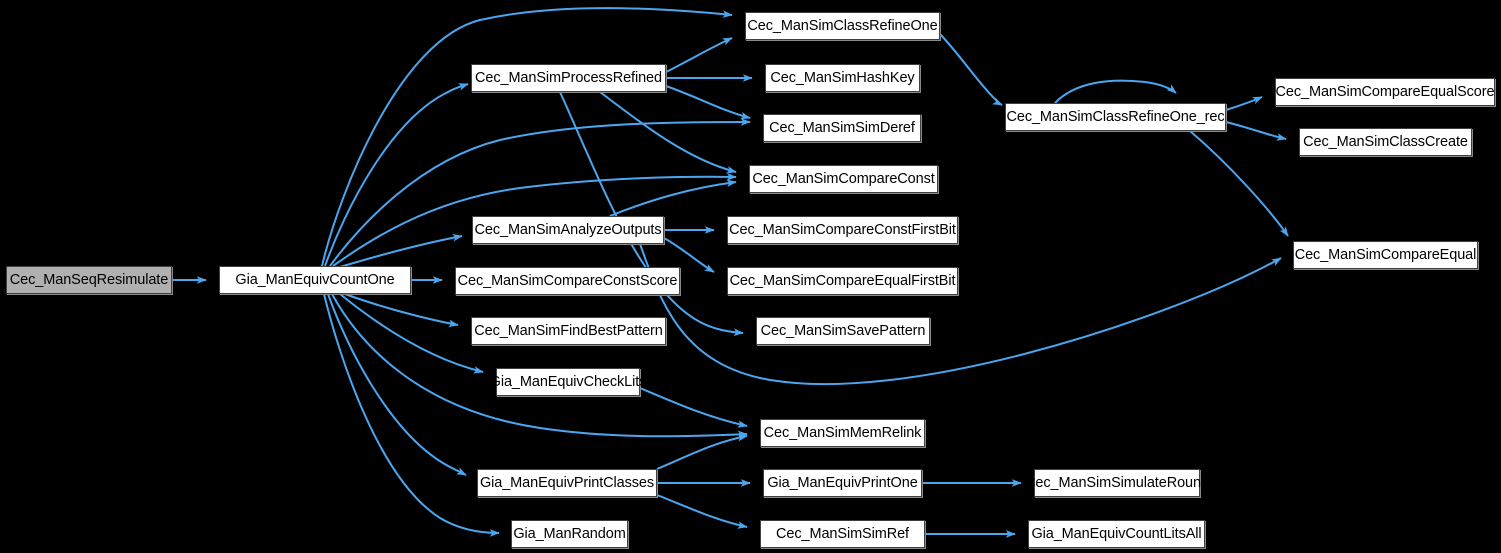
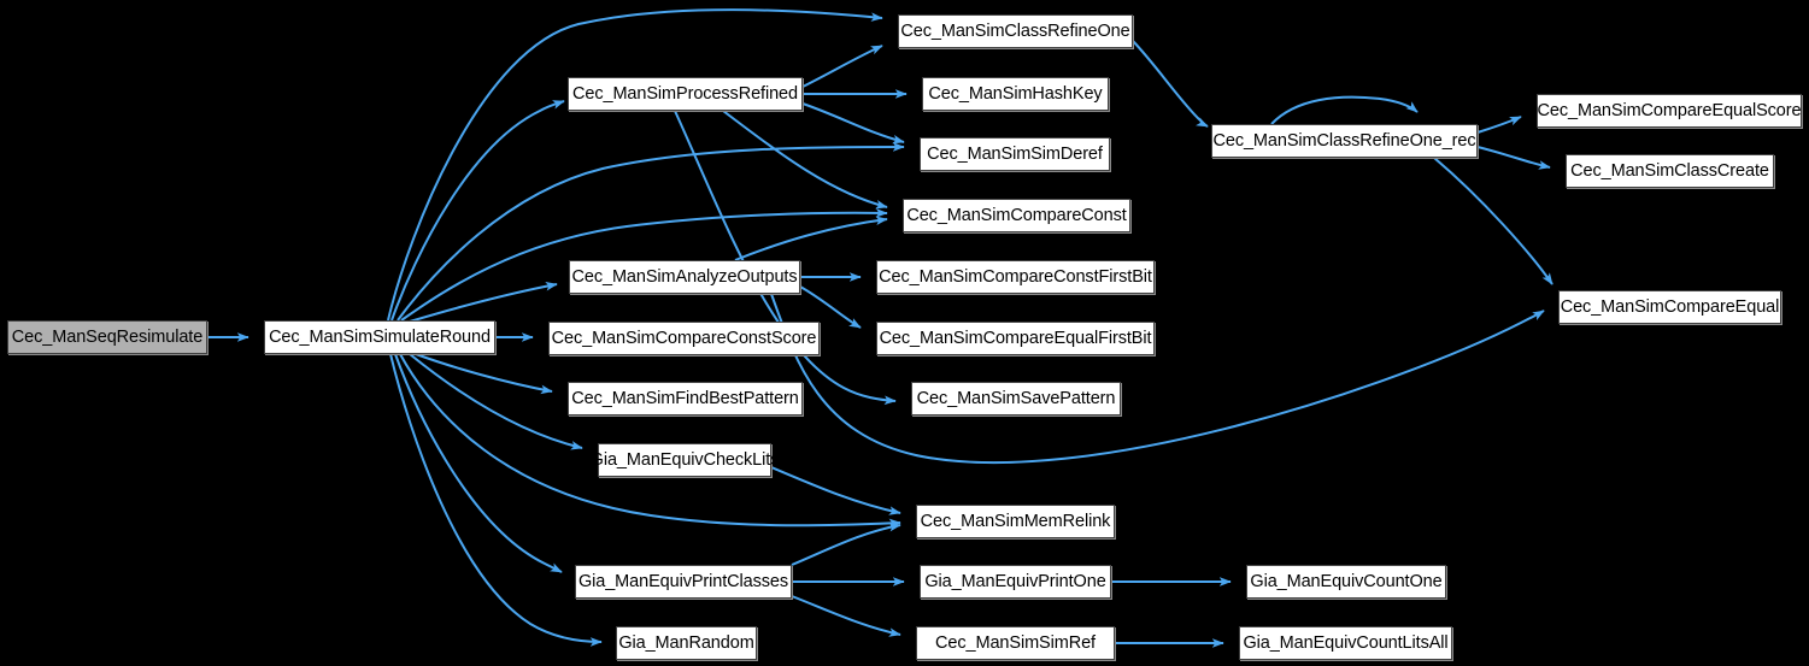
  Cec_ManSeqResimulate
- Gia_ManEquivCountOne
+ Cec_ManSimSimulateRound
  Cec_ManSimProcessRefined
  Cec_ManSimAnalyzeOutputs
  Cec_ManSimCompareConstScore
  Cec_ManSimFindBestPattern
  Gia_ManEquivCheckLits
  Gia_ManEquivPrintClasses
  Gia_ManRandom
  Cec_ManSimClassRefineOne
  Cec_ManSimHashKey
  Cec_ManSimSimDeref
  Cec_ManSimCompareConst
  Cec_ManSimCompareConstFirstBit
  Cec_ManSimCompareEqualFirstBit
  Cec_ManSimSavePattern
  Cec_ManSimMemRelink
  Gia_ManEquivPrintOne
  Cec_ManSimSimRef
  Cec_ManSimClassRefineOne_rec
- Cec_ManSimSimulateRound
+ Gia_ManEquivCountOne
  Gia_ManEquivCountLitsAll
  Cec_ManSimCompareEqualScore
  Cec_ManSimClassCreate
  Cec_ManSimCompareEqual
